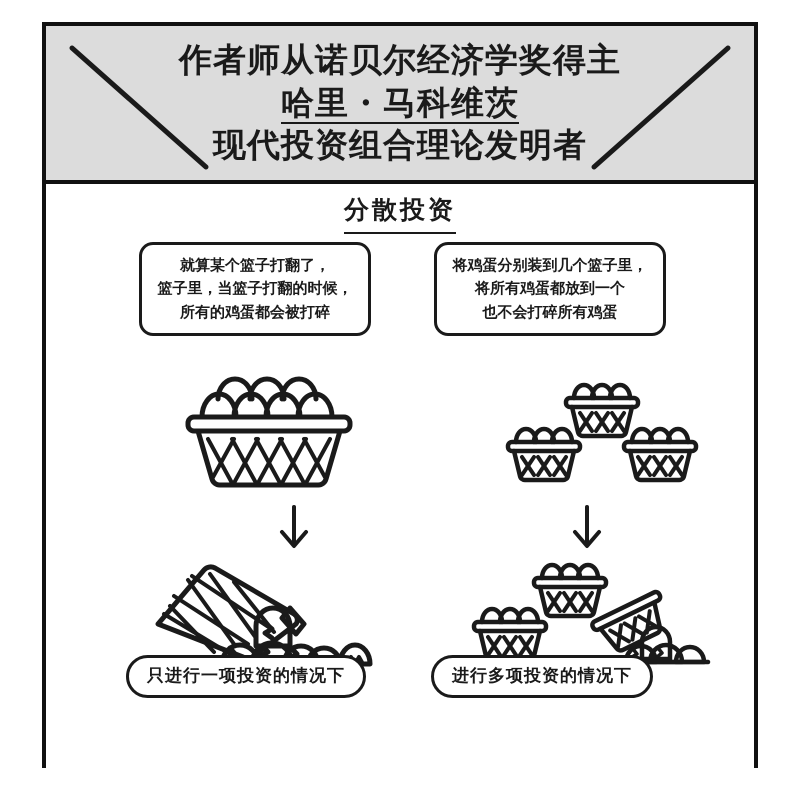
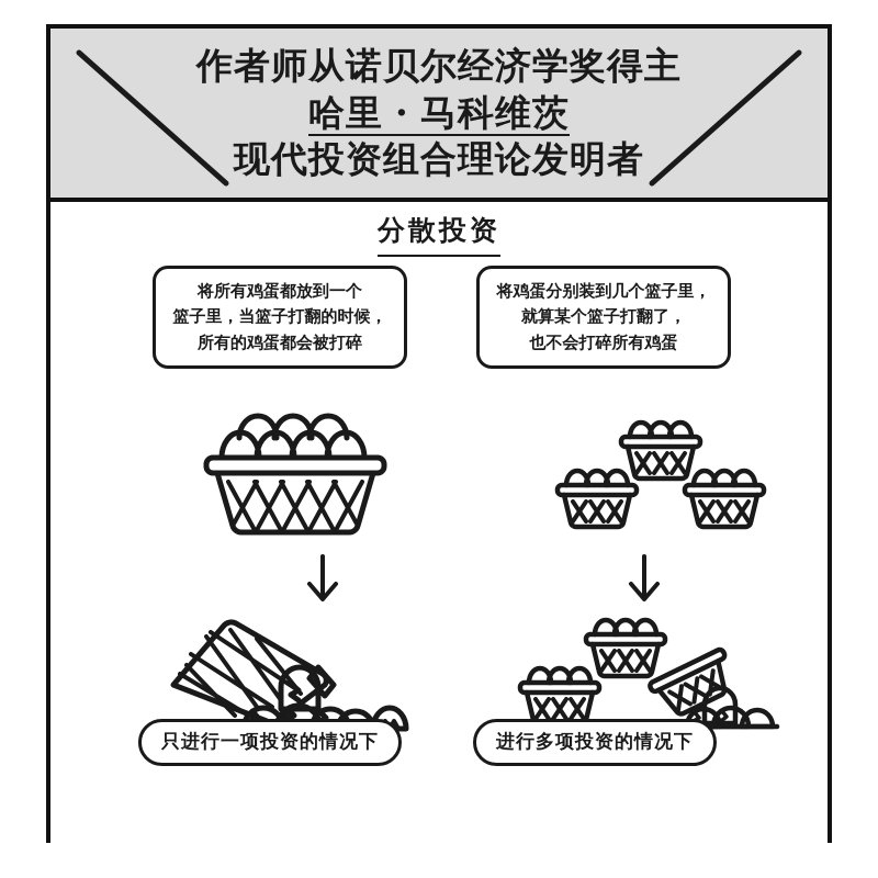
  作者师从诺贝尔经济学奖得主
  哈里・马科维茨
  现代投资组合理论发明者
  分散投资
- 就算某个篮子打翻了，
+ 将所有鸡蛋都放到一个
  篮子里，当篮子打翻的时候，
  所有的鸡蛋都会被打碎
  将鸡蛋分别装到几个篮子里，
- 将所有鸡蛋都放到一个
+ 就算某个篮子打翻了，
  也不会打碎所有鸡蛋
  只进行一项投资的情况下
  进行多项投资的情况下
